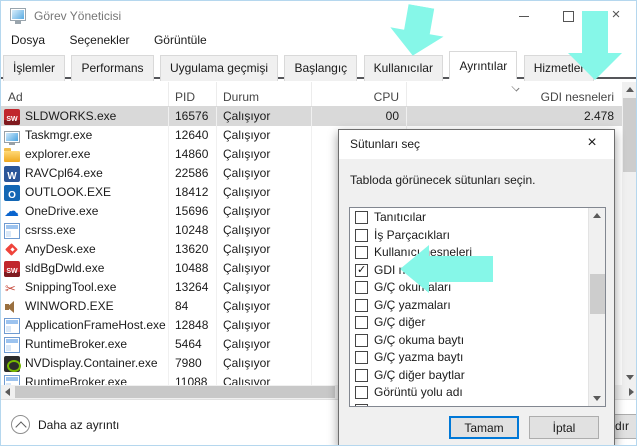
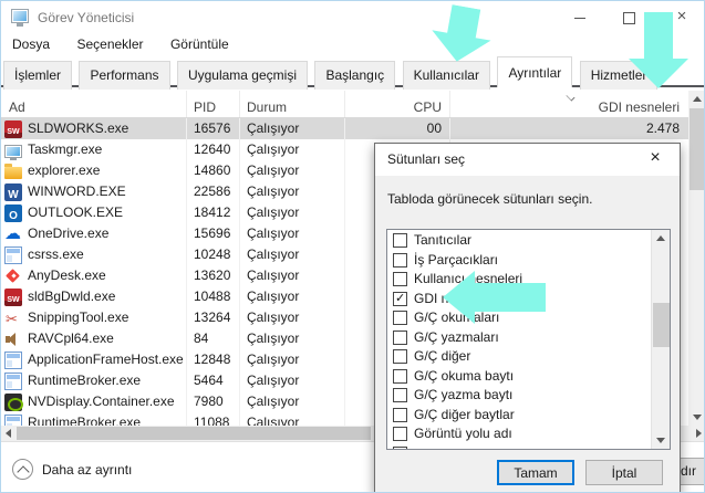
  Görev Yöneticisi
  ×
  Dosya Seçenekler Görüntüle
  İşlemler Performans Uygulama geçmişi Başlangıç Kullanıcılar Ayrıntılar Hizmetler
  Ad
  PID
  Durum
  CPU
  GDI nesneleri
  SLDWORKS.exe
  16576
  Çalışıyor
  00
  2.478
  Taskmgr.exe
  12640
  Çalışıyor
  explorer.exe
  14860
  Çalışıyor
- RAVCpl64.exe
+ WINWORD.EXE
  22586
  Çalışıyor
  OUTLOOK.EXE
  18412
  Çalışıyor
  OneDrive.exe
  15696
  Çalışıyor
  csrss.exe
  10248
  Çalışıyor
  AnyDesk.exe
  13620
  Çalışıyor
  sldBgDwld.exe
  10488
  Çalışıyor
  SnippingTool.exe
  13264
  Çalışıyor
- WINWORD.EXE
+ RAVCpl64.exe
  84
  Çalışıyor
  ApplicationFrameHost.exe
  12848
  Çalışıyor
  RuntimeBroker.exe
  5464
  Çalışıyor
  NVDisplay.Container.exe
  7980
  Çalışıyor
  RuntimeBroker.exe
  11088
  Çalışıyor
  Daha az ayrıntı
  dır
  Sütunları seç
  ×
  Tabloda görünecek sütunları seçin.
  Tanıtıcılar
  İş Parçacıkları
  Kullanıcıesneleri
  G/Ç okuaları
  G/Ç yazmaları
  G/Ç diğer
  G/Ç okuma baytı
  G/Ç yazma baytı
  G/Ç diğer baytlar
  Görüntü yolu adı
  Tamam
  İptal
